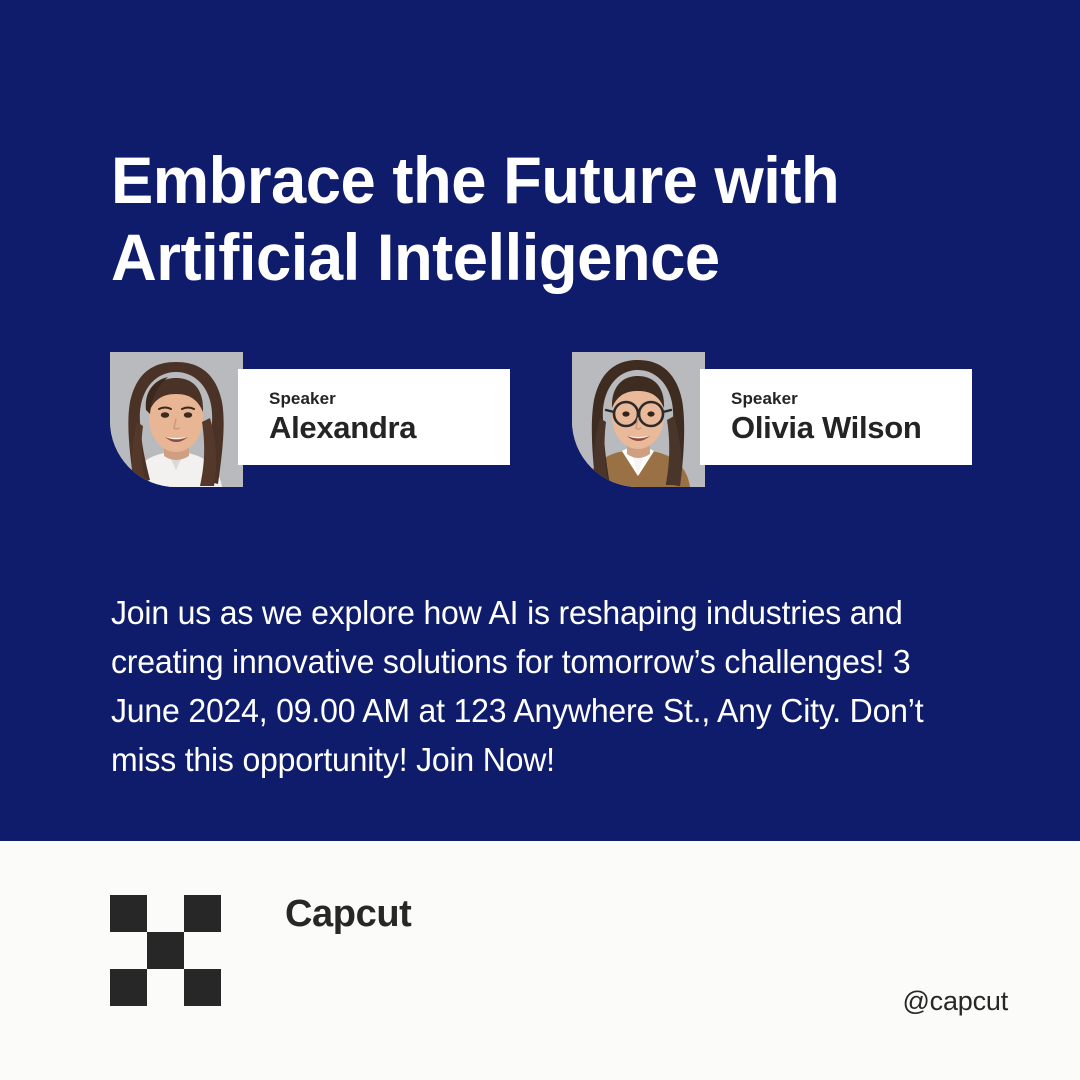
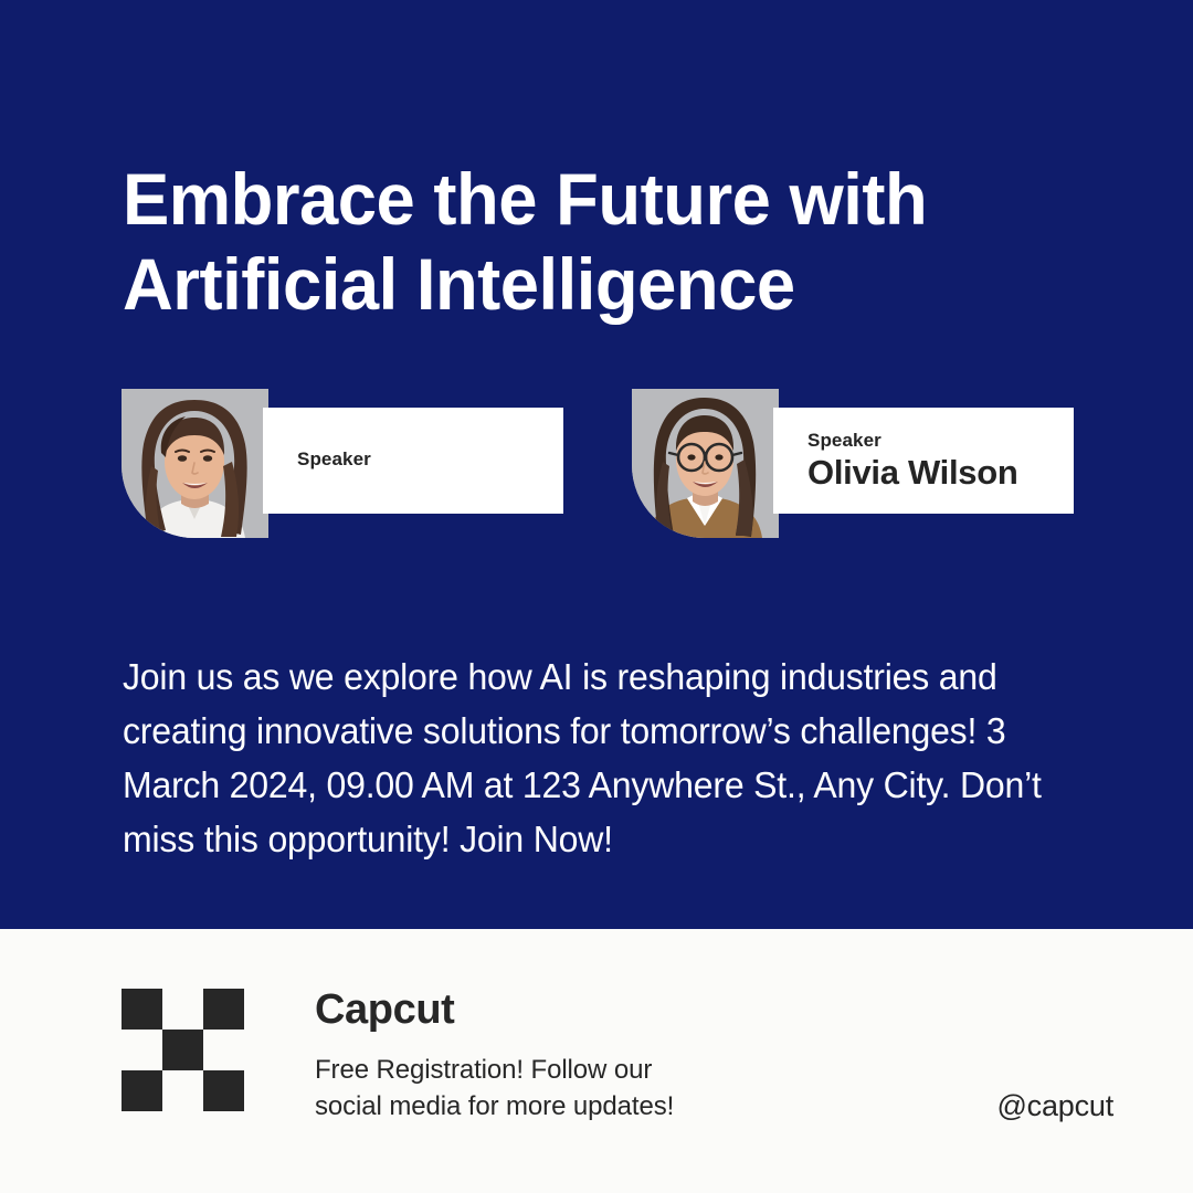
  Embrace the Future with
  Artificial Intelligence
  Speaker
- Alexandra
  Speaker
  Olivia Wilson
- Join us as we explore how AI is reshaping industries and creating innovative solutions for tomorrow’s challenges! 3 June 2024, 09.00 AM at 123 Anywhere St., Any City. Don’t miss this opportunity! Join Now!
+ Join us as we explore how AI is reshaping industries and creating innovative solutions for tomorrow’s challenges! 3 March 2024, 09.00 AM at 123 Anywhere St., Any City. Don’t miss this opportunity! Join Now!
  Capcut
+ Free Registration! Follow our
+ social media for more updates!
  @capcut
